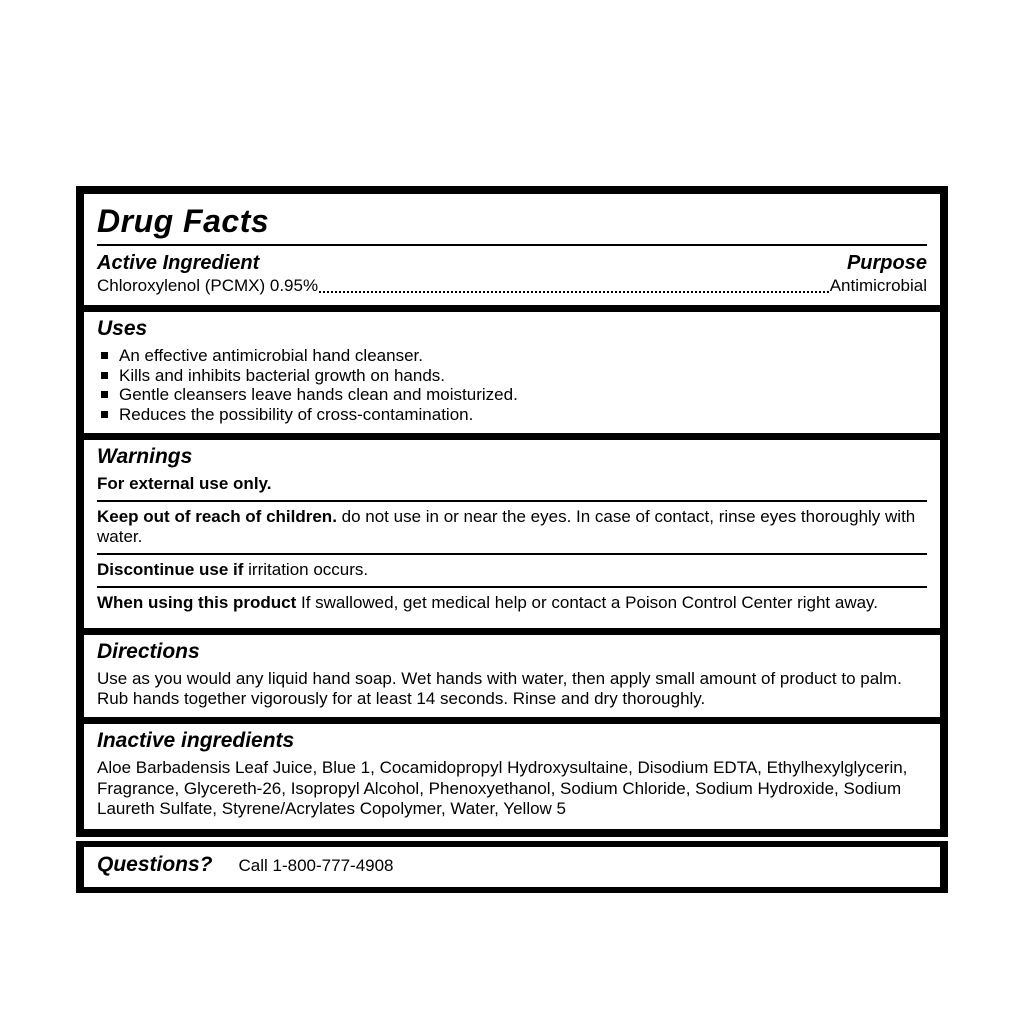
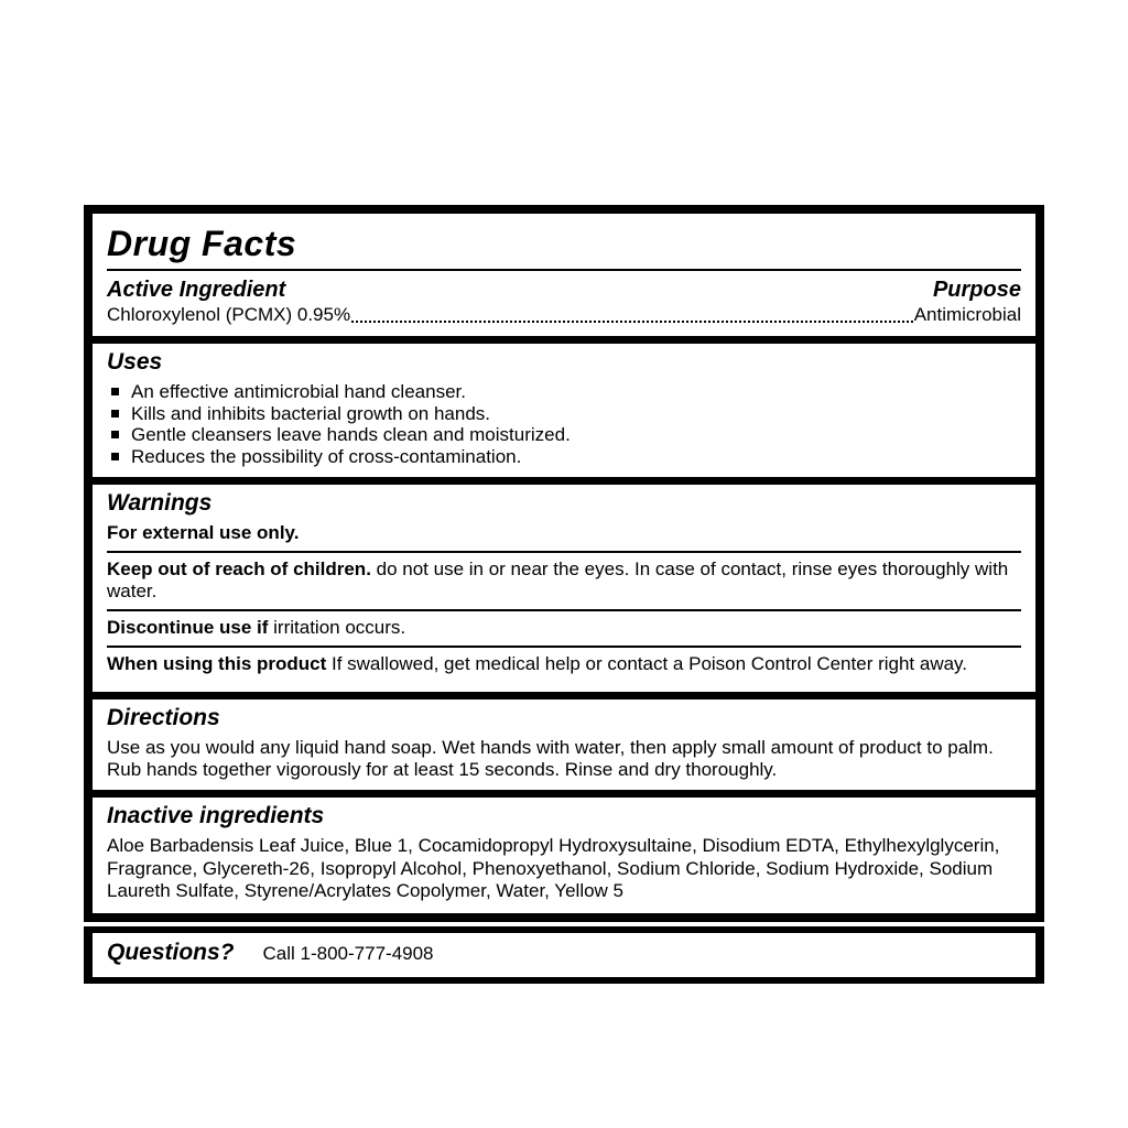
  Drug Facts
  Active Ingredient
  Purpose
  Chloroxylenol (PCMX) 0.95%
  Antimicrobial
  Uses
  An effective antimicrobial hand cleanser.
  Kills and inhibits bacterial growth on hands.
  Gentle cleansers leave hands clean and moisturized.
  Reduces the possibility of cross-contamination.
  Warnings
  For external use only.
  Keep out of reach of children. do not use in or near the eyes. In case of contact, rinse eyes thoroughly with water.
  Discontinue use if irritation occurs.
  When using this product If swallowed, get medical help or contact a Poison Control Center right away.
  Directions
- Use as you would any liquid hand soap. Wet hands with water, then apply small amount of product to palm. Rub hands together vigorously for at least 14 seconds. Rinse and dry thoroughly.
+ Use as you would any liquid hand soap. Wet hands with water, then apply small amount of product to palm. Rub hands together vigorously for at least 15 seconds. Rinse and dry thoroughly.
  Inactive ingredients
  Aloe Barbadensis Leaf Juice, Blue 1, Cocamidopropyl Hydroxysultaine, Disodium EDTA, Ethylhexylglycerin, Fragrance, Glycereth-26, Isopropyl Alcohol, Phenoxyethanol, Sodium Chloride, Sodium Hydroxide, Sodium Laureth Sulfate, Styrene/Acrylates Copolymer, Water, Yellow 5
  Questions?
  Call 1-800-777-4908
